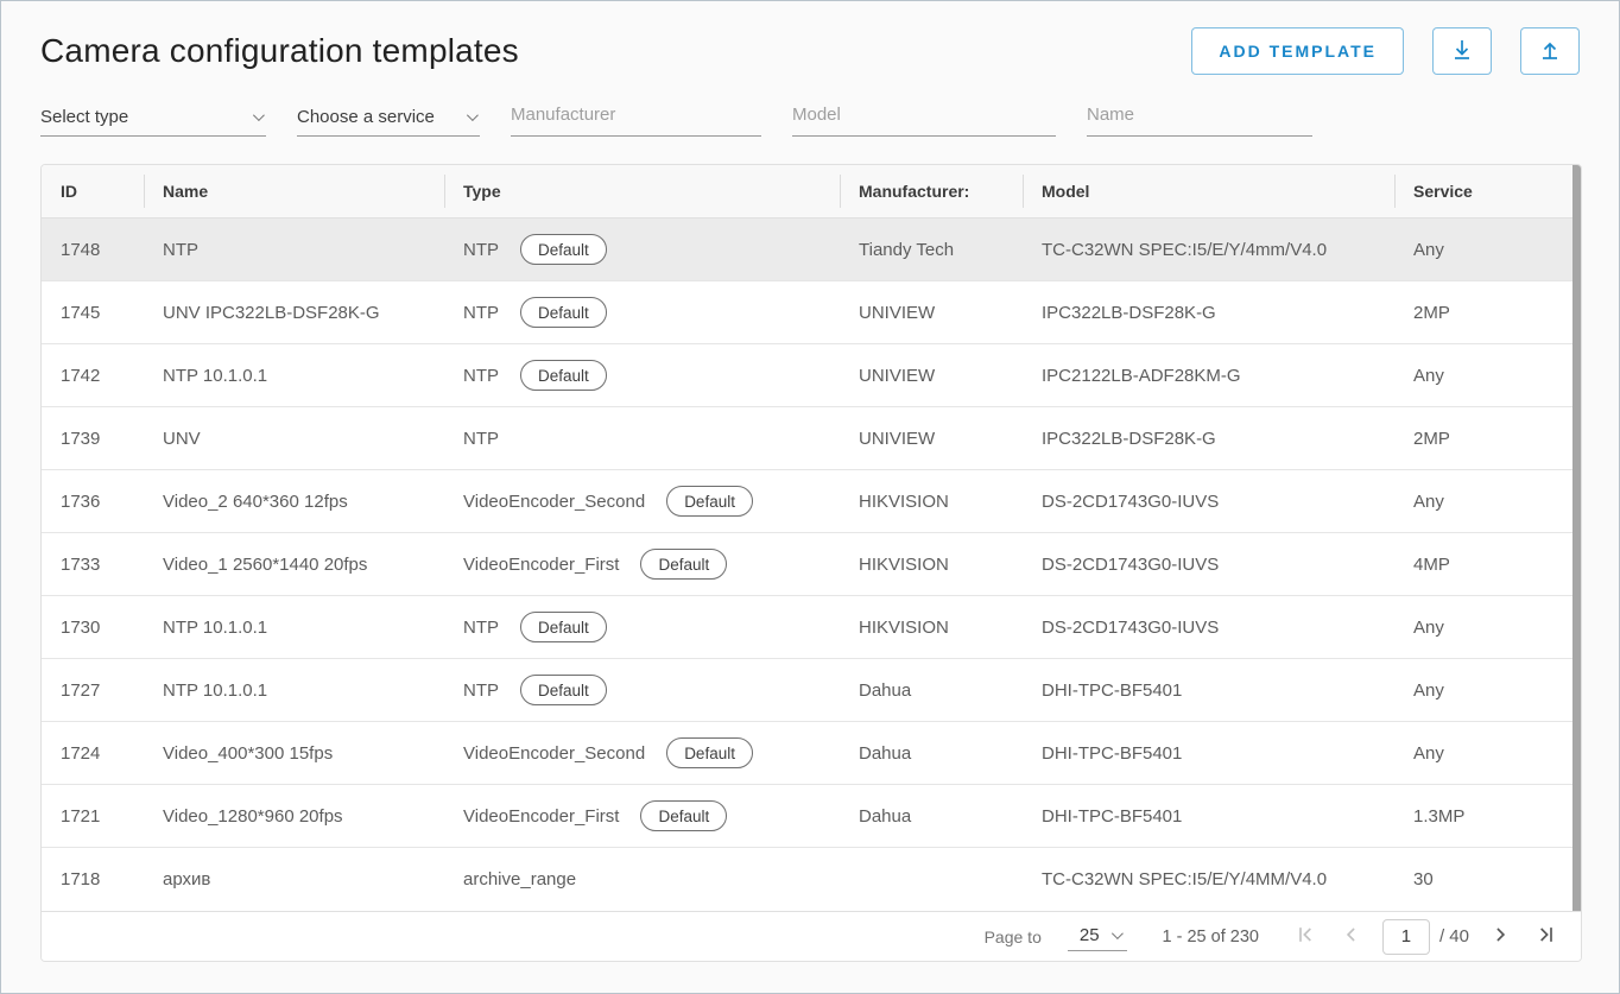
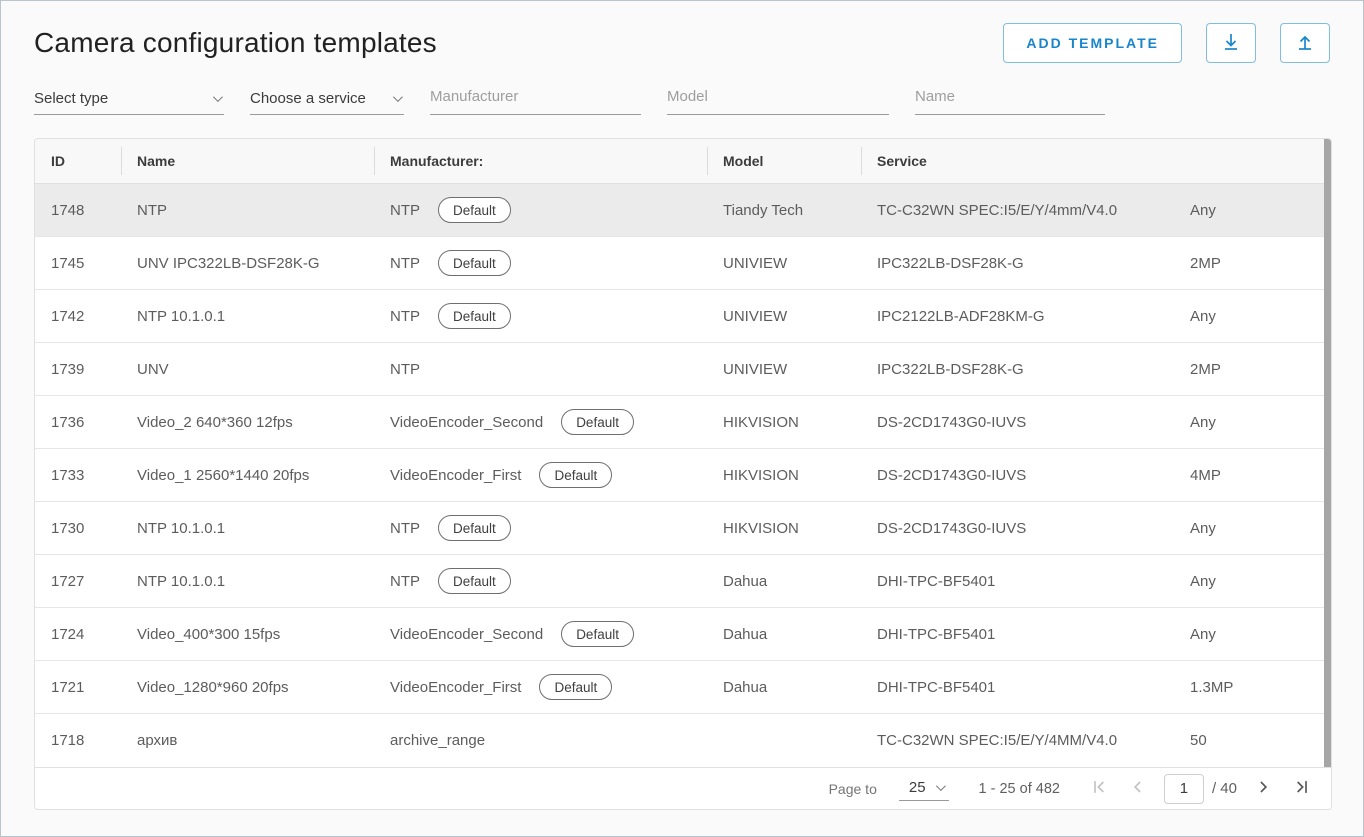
  Camera configuration templates
  ADD TEMPLATE
  Select type
  Choose a service
  Manufacturer
  Model
  Name
  ID
  Name
- Type
  Manufacturer:
  Model
  Service
  1748
  NTP
  NTP
  Default
  Tiandy Tech
  TC-C32WN SPEC:I5/E/Y/4mm/V4.0
  Any
  1745
  UNV IPC322LB-DSF28K-G
  NTP
  Default
  UNIVIEW
  IPC322LB-DSF28K-G
  2MP
  1742
  NTP 10.1.0.1
  NTP
  Default
  UNIVIEW
  IPC2122LB-ADF28KM-G
  Any
  1739
  UNV
  NTP
  UNIVIEW
  IPC322LB-DSF28K-G
  2MP
  1736
  Video_2 640*360 12fps
  VideoEncoder_Second
  Default
  HIKVISION
  DS-2CD1743G0-IUVS
  Any
  1733
  Video_1 2560*1440 20fps
  VideoEncoder_First
  Default
  HIKVISION
  DS-2CD1743G0-IUVS
  4MP
  1730
  NTP 10.1.0.1
  NTP
  Default
  HIKVISION
  DS-2CD1743G0-IUVS
  Any
  1727
  NTP 10.1.0.1
  NTP
  Default
  Dahua
  DHI-TPC-BF5401
  Any
  1724
  Video_400*300 15fps
  VideoEncoder_Second
  Default
  Dahua
  DHI-TPC-BF5401
  Any
  1721
  Video_1280*960 20fps
  VideoEncoder_First
  Default
  Dahua
  DHI-TPC-BF5401
  1.3MP
  1718
  архив
  archive_range
  TC-C32WN SPEC:I5/E/Y/4MM/V4.0
- 30
+ 50
  Page to
  25
- 1 - 25 of 230
+ 1 - 25 of 482
  1
  / 40
